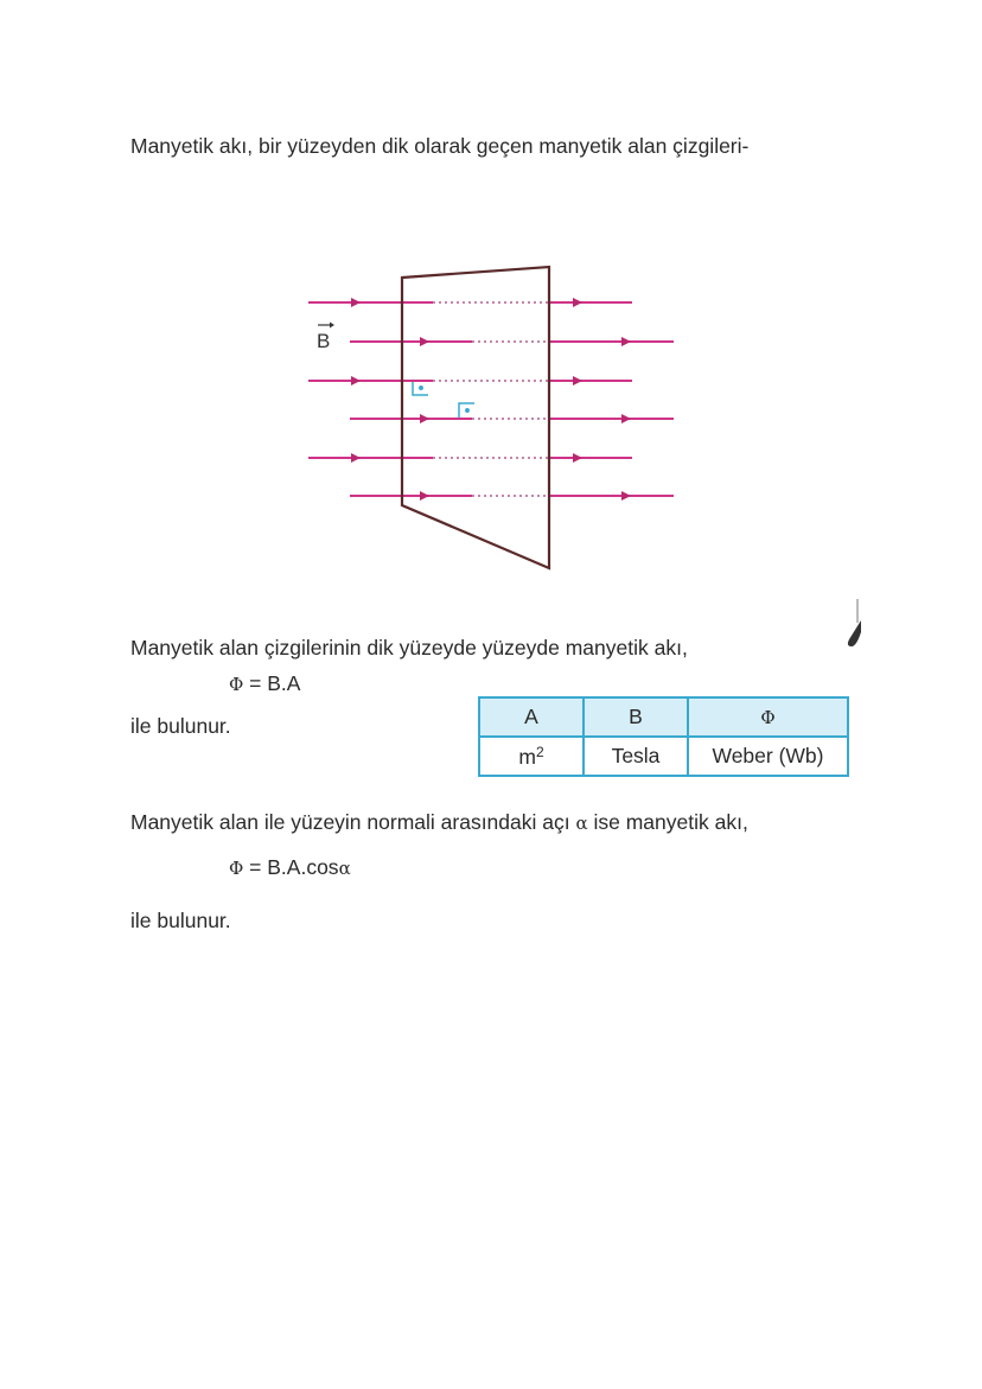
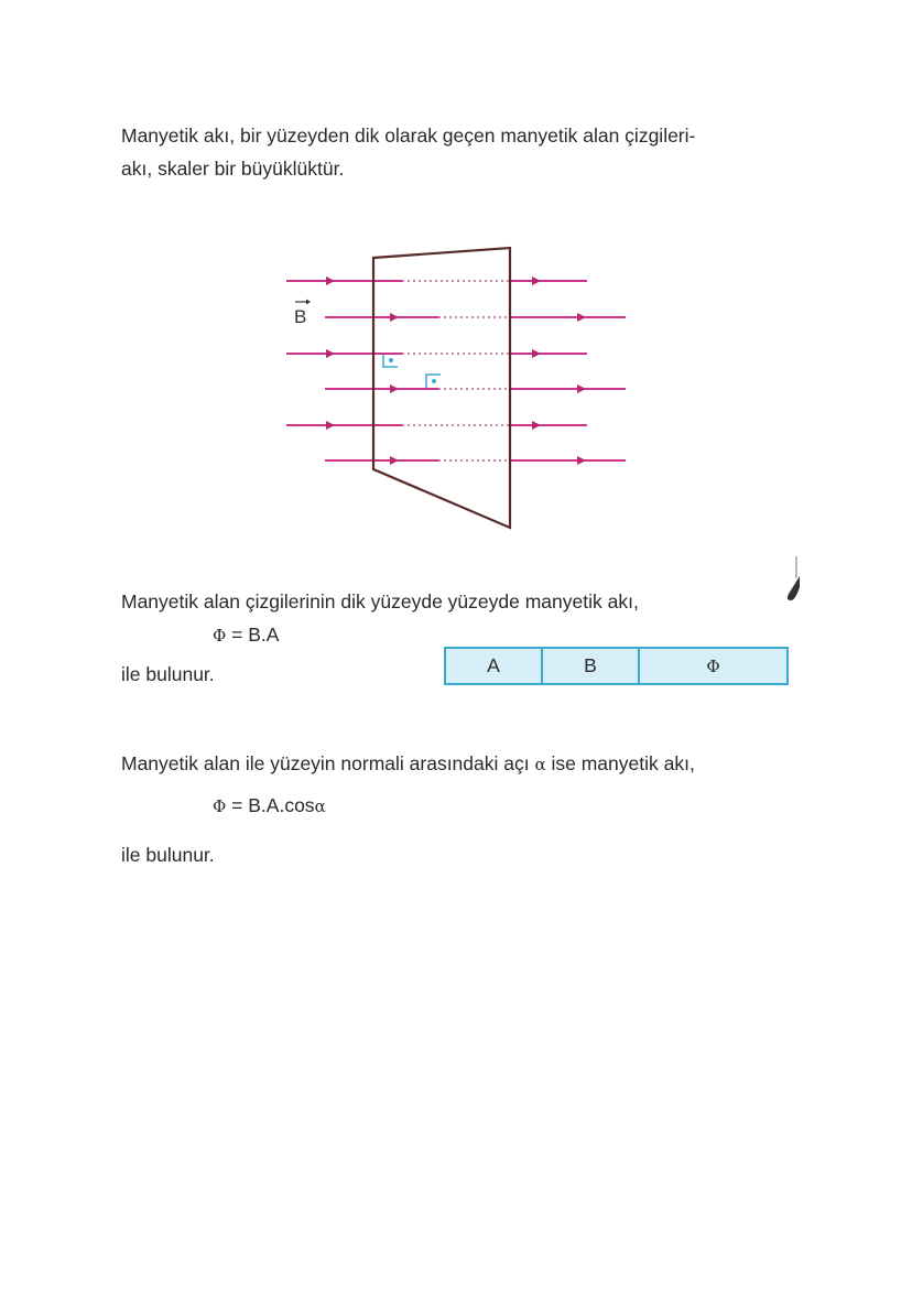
  Manyetik akı, bir yüzeyden dik olarak geçen manyetik alan çizgileri-
+ akı, skaler bir büyüklüktür.
  B
  Manyetik alan çizgilerinin dik yüzeyde yüzeyde manyetik akı,
  Φ = B.A
  ile bulunur.
  A	B	Φ
- m2	Tesla	Weber (Wb)
  Manyetik alan ile yüzeyin normali arasındaki açı α ise manyetik akı,
  Φ = B.A.cosα
  ile bulunur.
